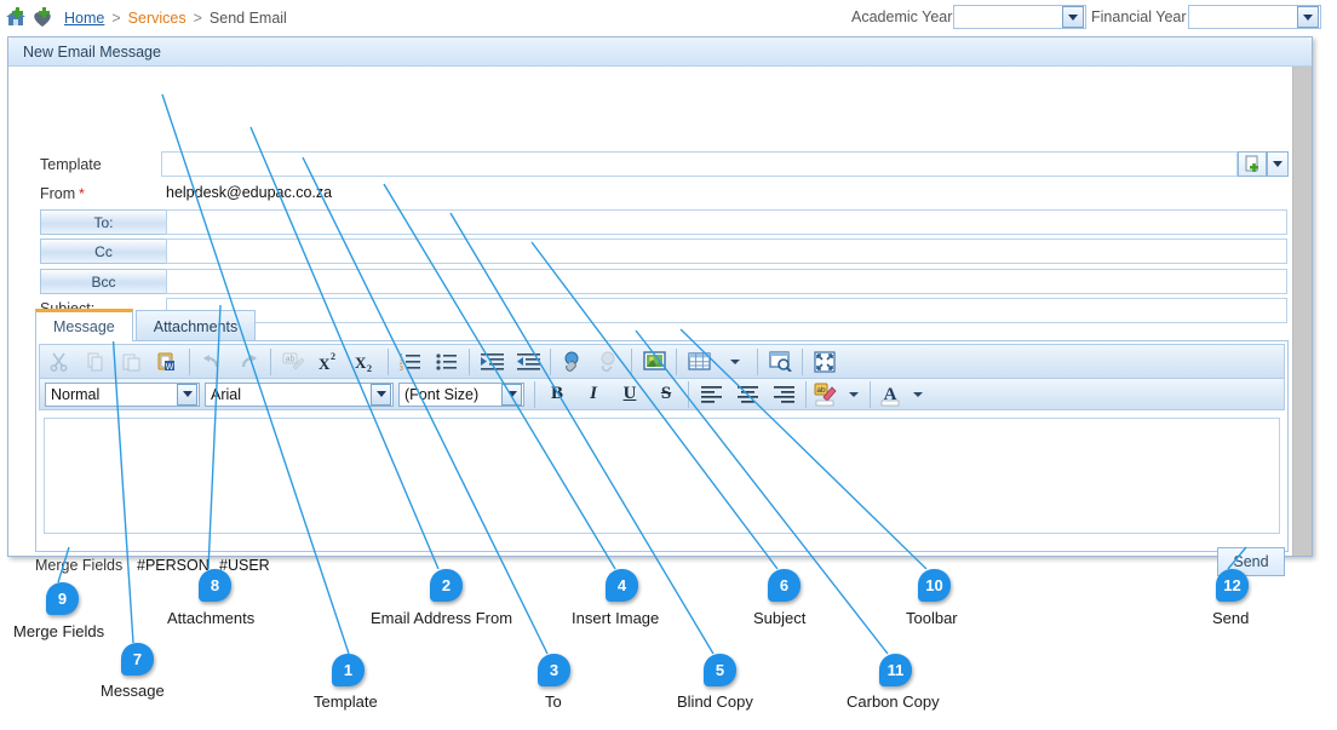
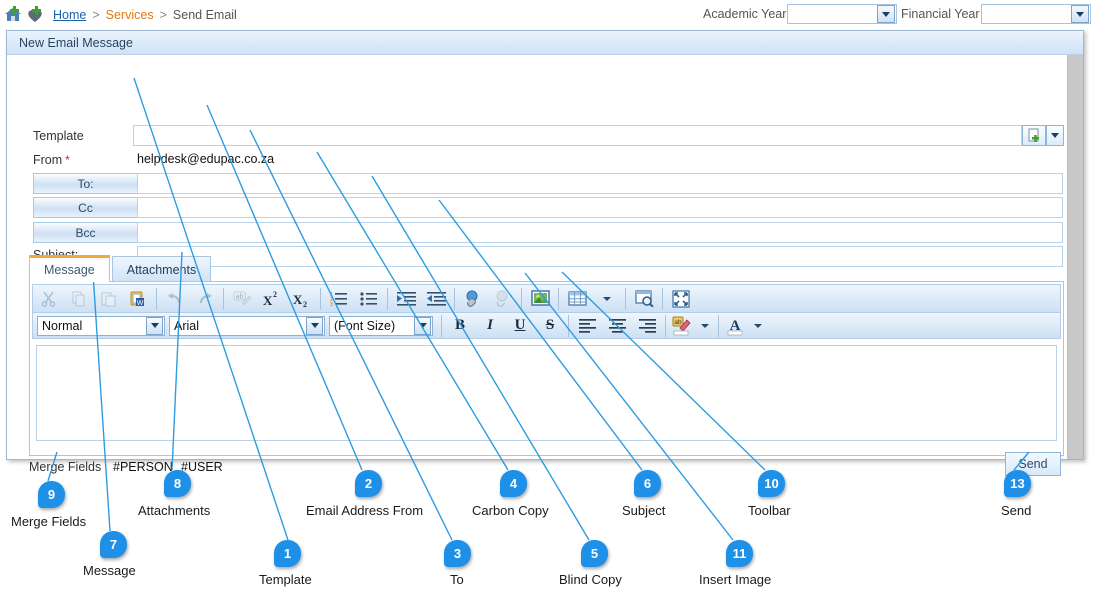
  Home
  >
  Services
  >
  Send Email
  Academic Year
  Financial Year
  New Email Message
  Template
  From
  *
  helpdesk@edupac.co.a
  To:
  Cc
  Bcc
  Message
  Attachments
  X
  2
  X
  2
  Normal
  rial
  (Font Size)
  B
  I
  U
  S
  A
  Merge Fields
  #PERSON
  #USER
  Send
  1
  Template
  2
  Email Address From
  3
  To
  4
- Insert Image
+ Carbon Copy
  5
  Blind Copy
  6
  Subject
  7
  Message
  8
  Attachments
  9
  Merge Fields
  10
  Toolbar
  11
- Carbon Copy
+ Insert Image
- 12
+ 13
  Send
